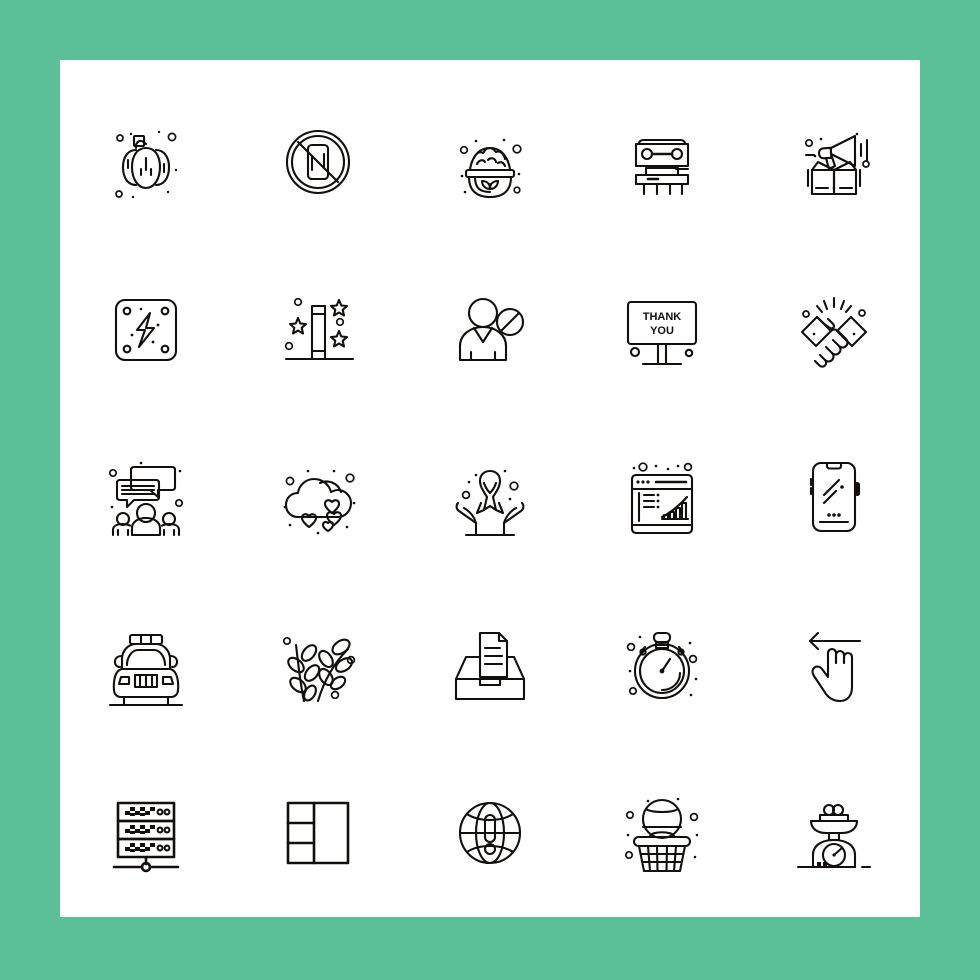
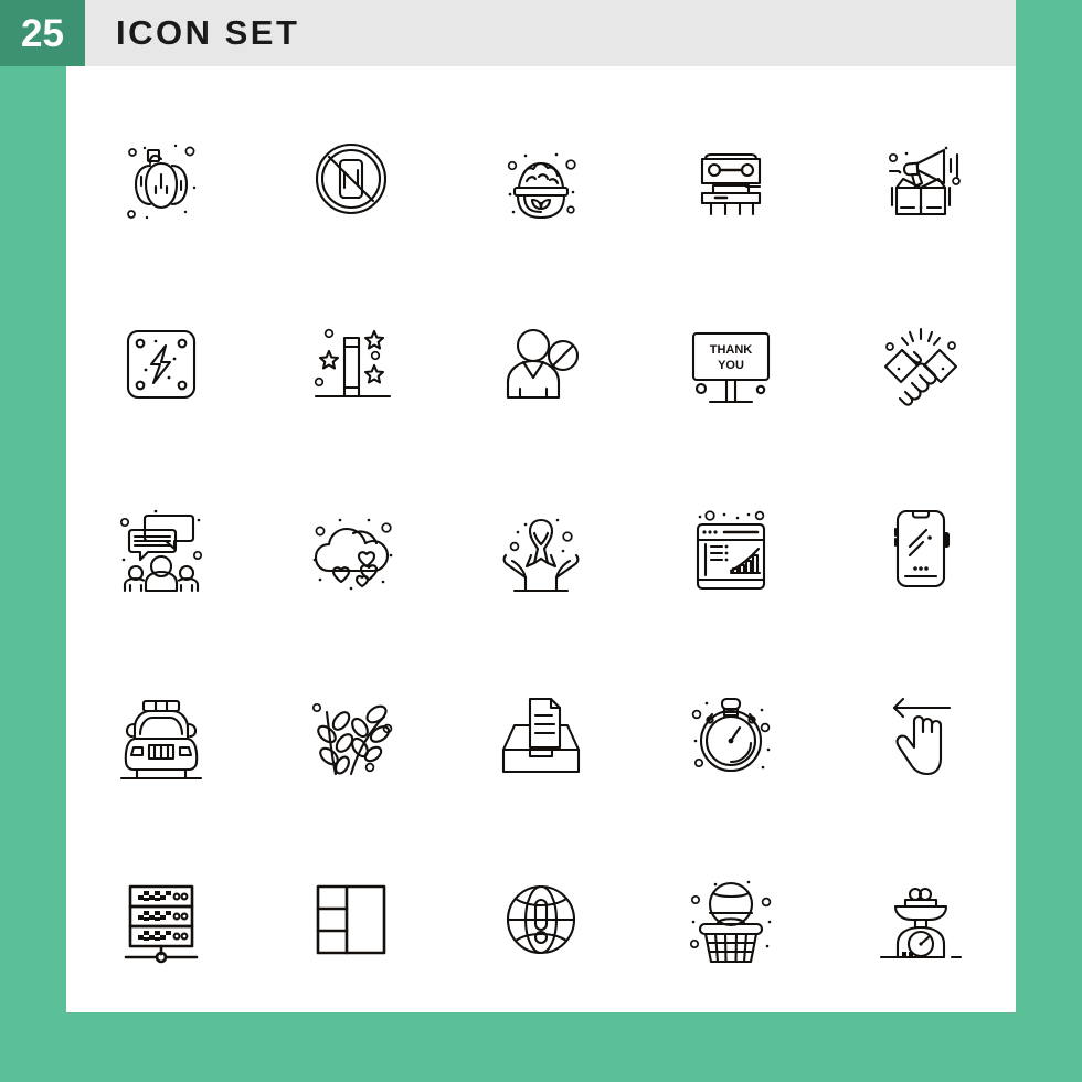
+ 25
+ ICON SET
  THANK
  YOU
